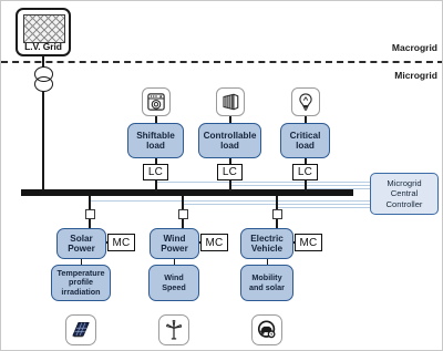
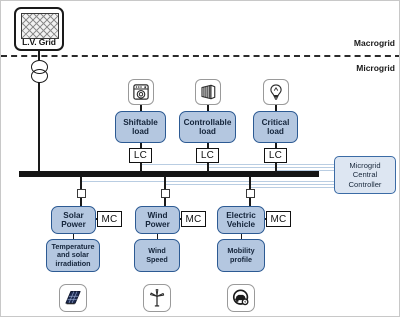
  L.V. Grid
  Macrogrid
  Microgrid
  Shiftable
  load
  LC
  Controllable
  load
  LC
  Critical
  load
  LC
  Microgrid
  Central
  Controller
  MC
  Solar
  Power
  Temperature
- profile
+ and solar
  irradiation
  MC
  Wind
  Power
  Wind
  Speed
  MC
  Electric
  Vehicle
  Mobility
- and solar
+ profile
